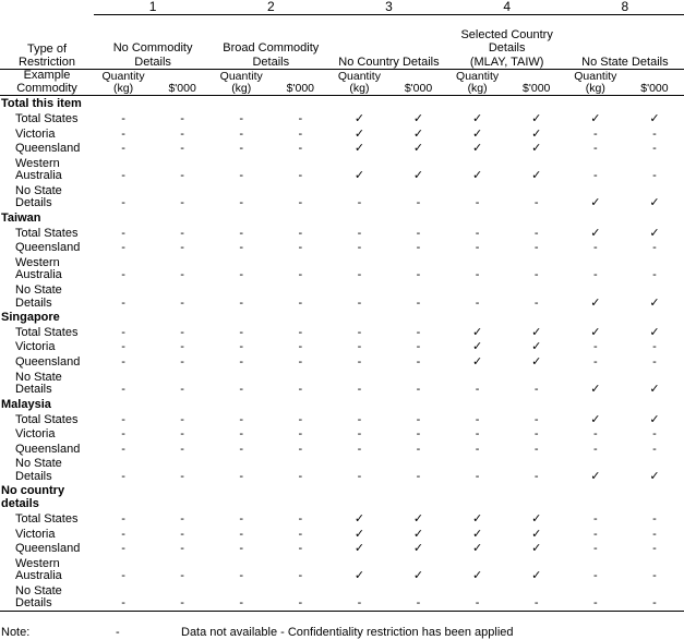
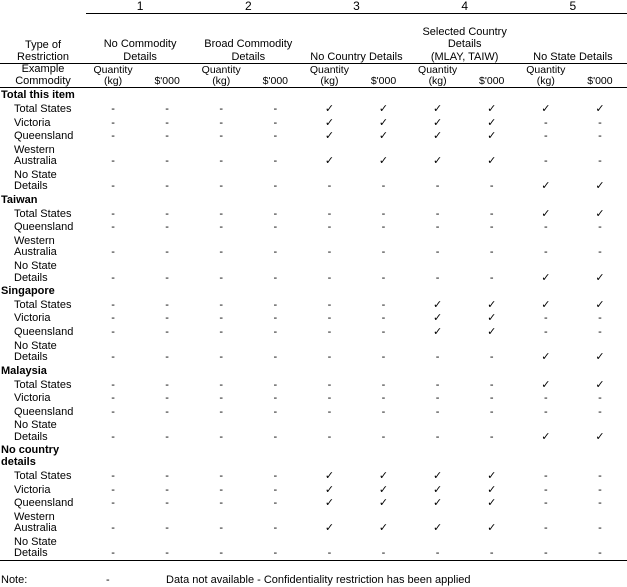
- 	1	2	3	4	8
+ 	1	2	3	4	5
  Type of Restriction	No Commodity Details	Broad Commodity Details	No Country Details	Selected Country Details (MLAY, TAIW)	No State Details
  Example Commodity	Quantity (kg)	$'000	Quantity (kg)	$'000	Quantity (kg)	$'000	Quantity (kg)	$'000	Quantity (kg)	$'000
  Total this item
  Total States	-	-	-	-	✓	✓	✓	✓	✓	✓
  Victoria	-	-	-	-	✓	✓	✓	✓	-	-
  Queensland	-	-	-	-	✓	✓	✓	✓	-	-
  Western Australia	-	-	-	-	✓	✓	✓	✓	-	-
  No State Details	-	-	-	-	-	-	-	-	✓	✓
  Taiwan
  Total States	-	-	-	-	-	-	-	-	✓	✓
  Queensland	-	-	-	-	-	-	-	-	-	-
  Western Australia	-	-	-	-	-	-	-	-	-	-
  No State Details	-	-	-	-	-	-	-	-	✓	✓
  Singapore
  Total States	-	-	-	-	-	-	✓	✓	✓	✓
  Victoria	-	-	-	-	-	-	✓	✓	-	-
  Queensland	-	-	-	-	-	-	✓	✓	-	-
  No State Details	-	-	-	-	-	-	-	-	✓	✓
  Malaysia
  Total States	-	-	-	-	-	-	-	-	✓	✓
  Victoria	-	-	-	-	-	-	-	-	-	-
  Queensland	-	-	-	-	-	-	-	-	-	-
  No State Details	-	-	-	-	-	-	-	-	✓	✓
  No countrydetails
  Total States	-	-	-	-	✓	✓	✓	✓	-	-
  Victoria	-	-	-	-	✓	✓	✓	✓	-	-
  Queensland	-	-	-	-	✓	✓	✓	✓	-	-
  Western Australia	-	-	-	-	✓	✓	✓	✓	-	-
  No State Details	-	-	-	-	-	-	-	-	-	-
  Note:
  -
  Data not available - Confidentiality restriction has been applied
